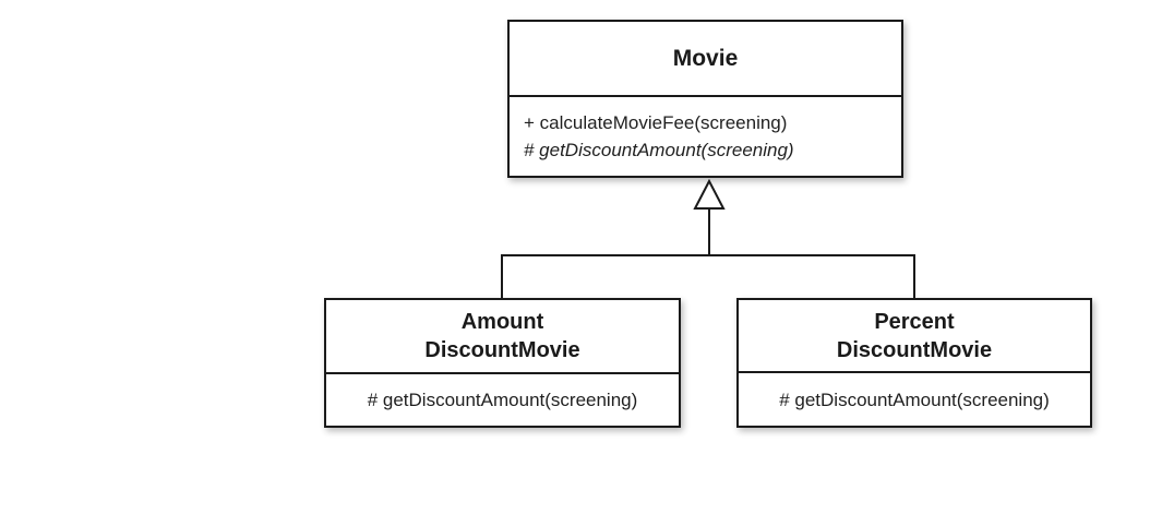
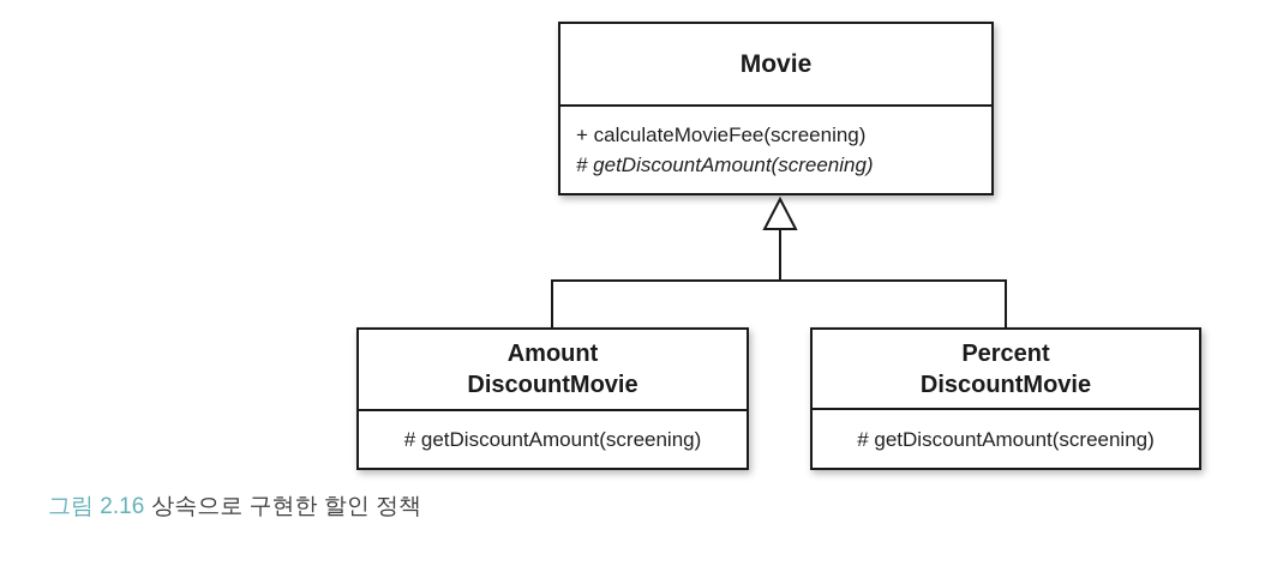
  Movie
  + calculateMovieFee(screening)
  # getDiscountAmount(screening)
  Amount
  DiscountMovie
  # getDiscountAmount(screening)
  Percent
  DiscountMovie
  # getDiscountAmount(screening)
+ 그림 2.16 상속으로 구현한 할인 정책
